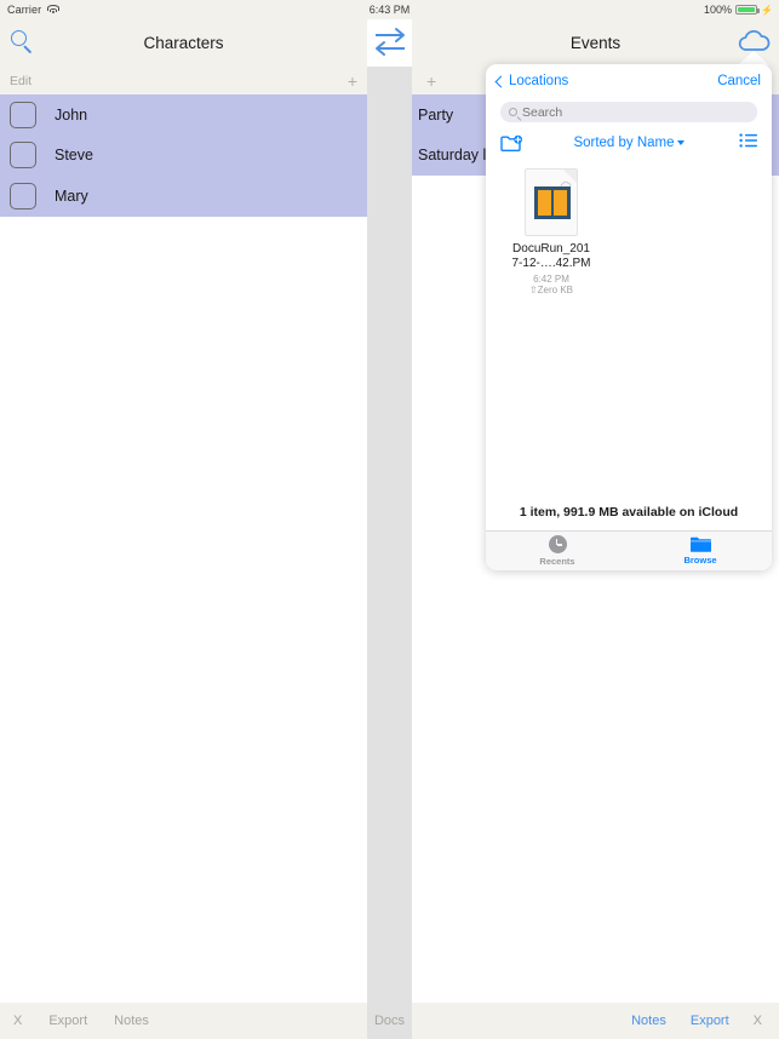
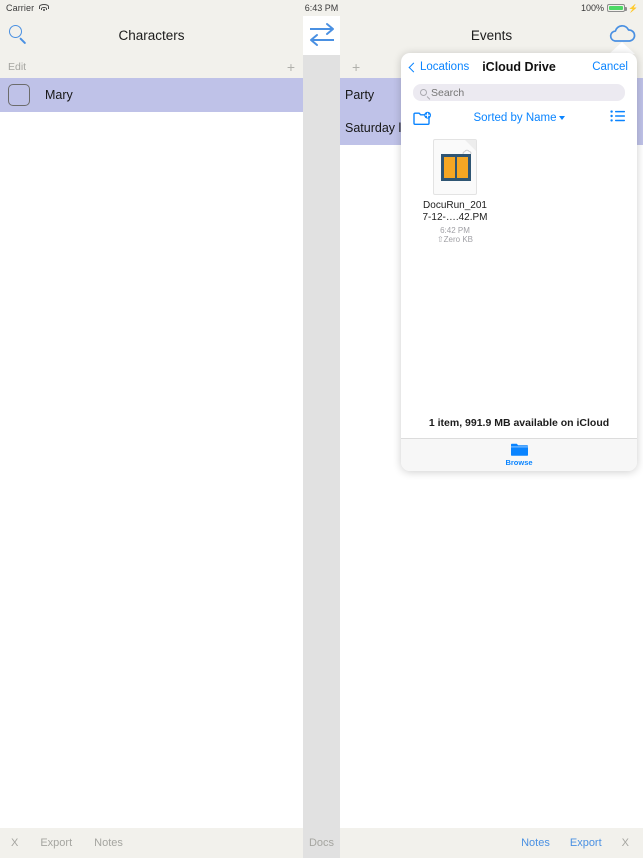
  Carrier
  6:43 PM
  100%
  ⚡
  Characters
  Events
  Edit
  +
- John
- Steve
  Mary
  +
  Party
  Saturday l
  Locations
+ iCloud Drive
  Cancel
  Search
  Sorted by Name
  DocuRun_201
  7-12-….42.PM
  6:42 PM
  ⇧Zero KB
  1 item, 991.9 MB available on iCloud
- Recents
  Browse
  X
  Export
  Notes
  Docs
  Notes
  Export
  X
